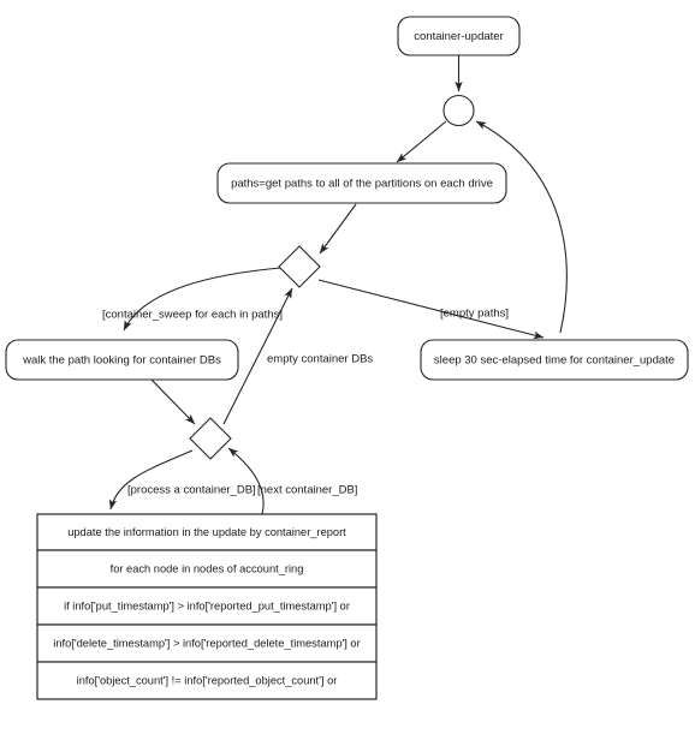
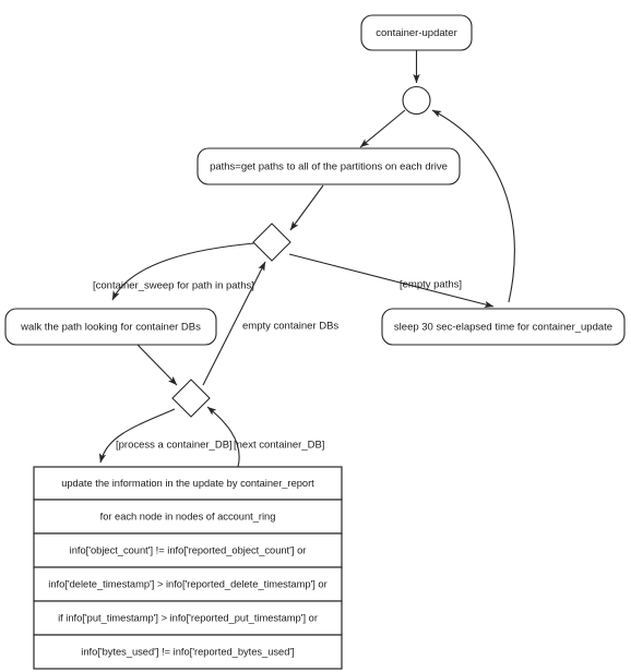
  container-updater
  paths=get paths to all of the partitions on each drive
  walk the path looking for container DBs
  sleep 30 sec-elapsed time for container_update
- [container_sweep for each in paths]
+ [container_sweep for path in paths]
  empty container DBs
  [empty paths]
  [process a container_DB]
  [next container_DB]
  update the information in the update by container_report
  for each node in nodes of account_ring
- if info['put_timestamp'] > info['reported_put_timestamp'] or
+ info['object_count'] != info['reported_object_count'] or
  info['delete_timestamp'] > info['reported_delete_timestamp'] or
- info['object_count'] != info['reported_object_count'] or
+ if info['put_timestamp'] > info['reported_put_timestamp'] or
+ info['bytes_used'] != info['reported_bytes_used']
